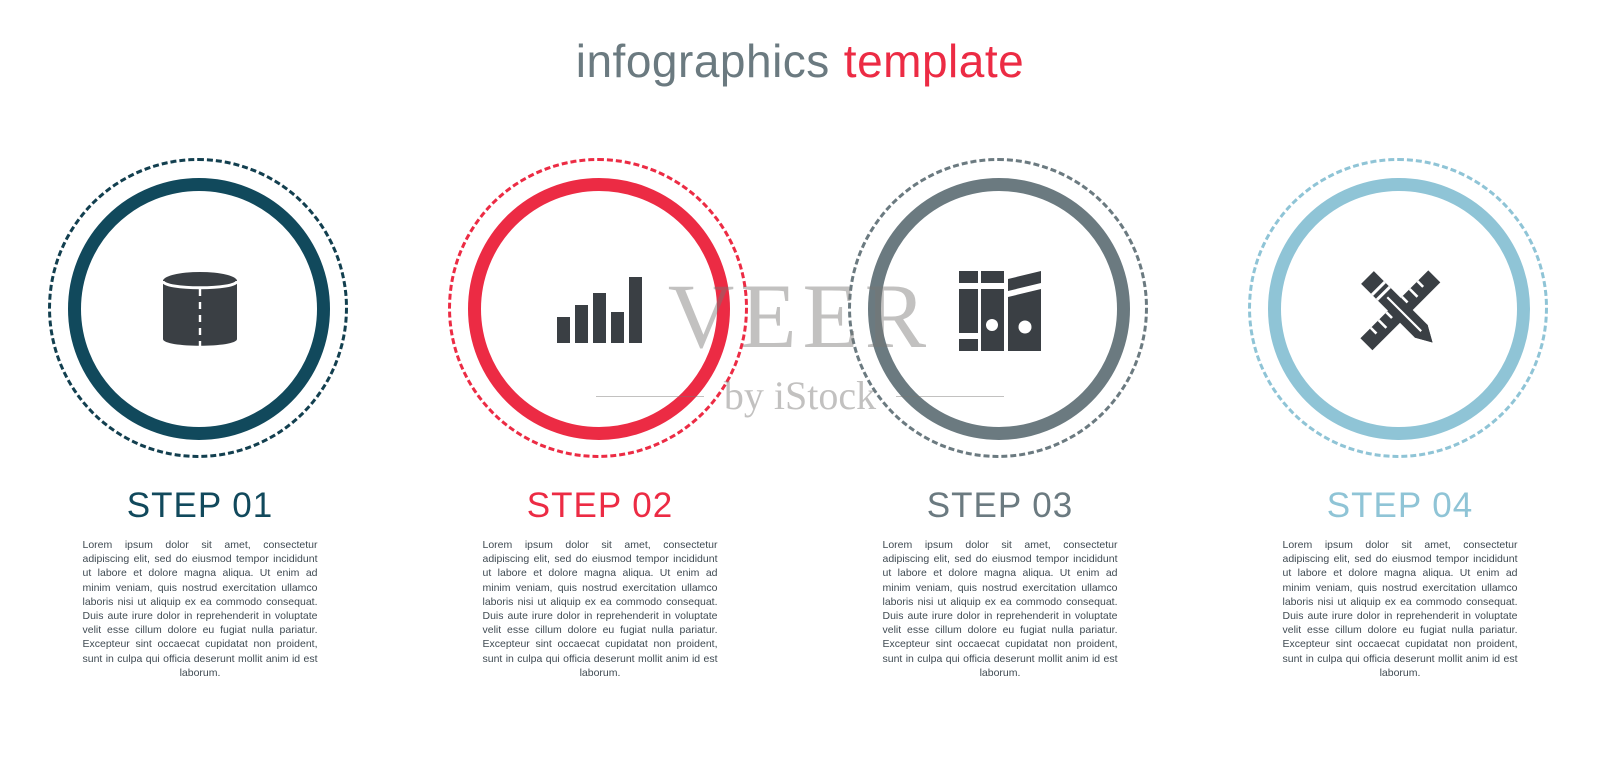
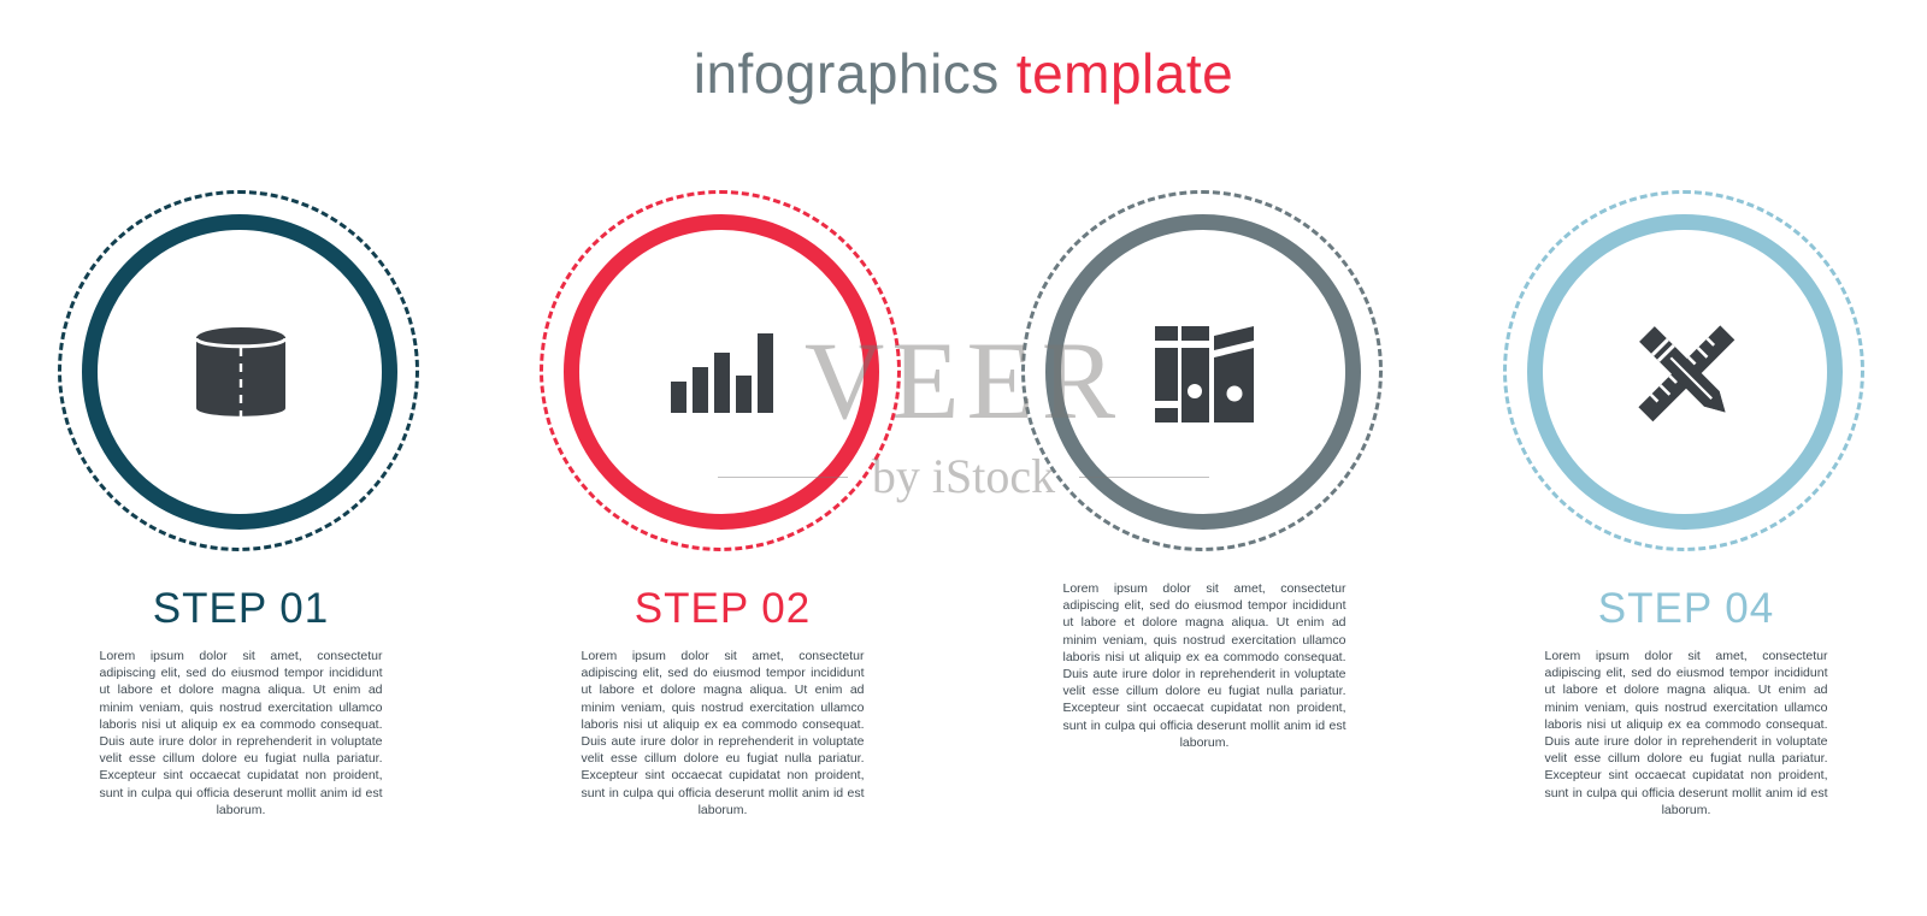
  infographics template
  STEP 01
  Lorem ipsum dolor sit amet, consectetur adipiscing elit, sed do eiusmod tempor incididunt ut labore et dolore magna aliqua. Ut enim ad minim veniam, quis nostrud exercitation ullamco laboris nisi ut aliquip ex ea commodo consequat. Duis aute irure dolor in reprehenderit in voluptate velit esse cillum dolore eu fugiat nulla pariatur. Excepteur sint occaecat cupidatat non proident, sunt in culpa qui officia deserunt mollit anim id est laborum.
  STEP 02
  Lorem ipsum dolor sit amet, consectetur adipiscing elit, sed do eiusmod tempor incididunt ut labore et dolore magna aliqua. Ut enim ad minim veniam, quis nostrud exercitation ullamco laboris nisi ut aliquip ex ea commodo consequat. Duis aute irure dolor in reprehenderit in voluptate velit esse cillum dolore eu fugiat nulla pariatur. Excepteur sint occaecat cupidatat non proident, sunt in culpa qui officia deserunt mollit anim id est laborum.
- STEP 03
  Lorem ipsum dolor sit amet, consectetur adipiscing elit, sed do eiusmod tempor incididunt ut labore et dolore magna aliqua. Ut enim ad minim veniam, quis nostrud exercitation ullamco laboris nisi ut aliquip ex ea commodo consequat. Duis aute irure dolor in reprehenderit in voluptate velit esse cillum dolore eu fugiat nulla pariatur. Excepteur sint occaecat cupidatat non proident, sunt in culpa qui officia deserunt mollit anim id est laborum.
  STEP 04
  Lorem ipsum dolor sit amet, consectetur adipiscing elit, sed do eiusmod tempor incididunt ut labore et dolore magna aliqua. Ut enim ad minim veniam, quis nostrud exercitation ullamco laboris nisi ut aliquip ex ea commodo consequat. Duis aute irure dolor in reprehenderit in voluptate velit esse cillum dolore eu fugiat nulla pariatur. Excepteur sint occaecat cupidatat non proident, sunt in culpa qui officia deserunt mollit anim id est laborum.
  VEER
  by iStock
